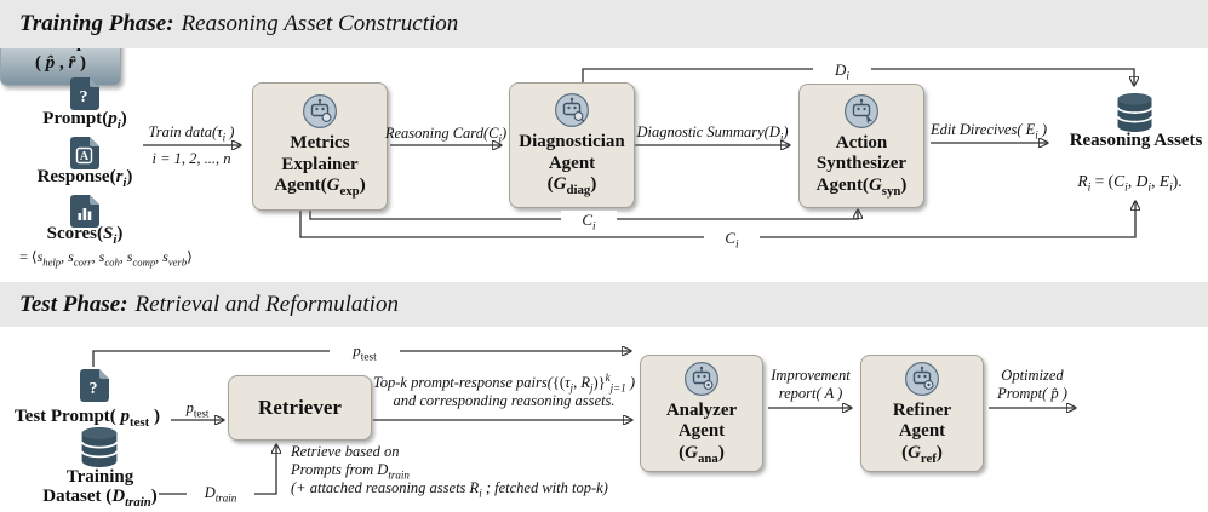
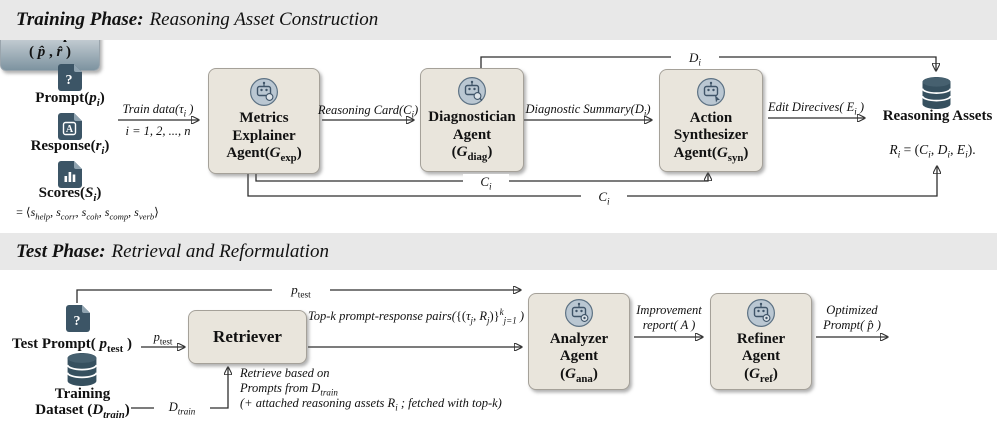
  Training Phase:
  Reasoning Asset Construction
  Test Phase:
  Retrieval and Reformulation
  ?
  Prompt(pi)
  A
  Response(ri)
  Scores(Si)
  = ⟨shelp, scorr, scoh, scomp, sverb⟩
  Train data(τi )
  i = 1, 2, ..., n
  Metrics
  Explainer
  Agent(Gexp)
  Reasoning Card(Ci)
  Diagnostician
  Agent
  (Gdiag)
  Diagnostic Summary(Di)
  Action
  Synthesizer
  Agent(Gsyn)
  Edit Direcives( Ei )
  Di
  Ci
  Ci
  Reasoning Assets
  Ri = (Ci, Di, Ei).
  ?
  Test Prompt( ptest )
  ptest
  ptest
  Retriever
  Top-k prompt-response pairs({(τj, Rj)}kj=1 )
- and corresponding reasoning assets.
  Training
  Dataset (Dtrain)
  Dtrain
  Retrieve based on
  Prompts from Dtrain
  (+ attached reasoning assets Ri ; fetched with top-k)
  Analyzer
  Agent
  (Gana)
  Improvement
  report( A )
  Refiner
  Agent
  (Gref)
  Optimized
  Prompt( p̂ )
  ( p̂ , r̂ )
